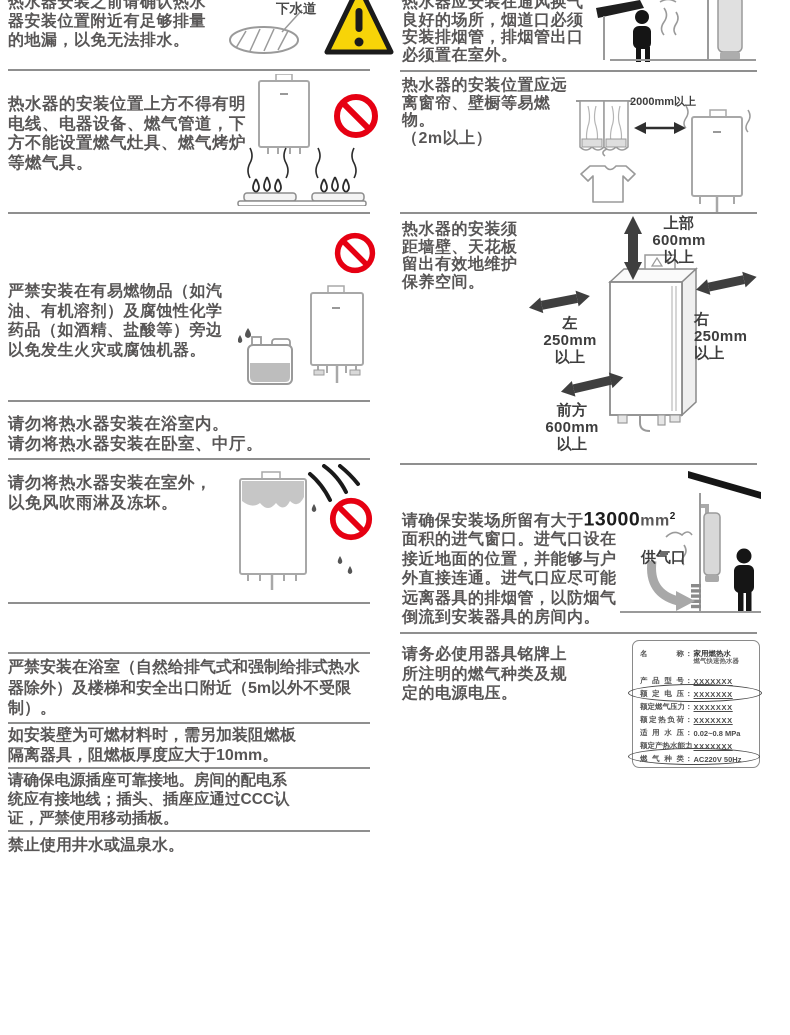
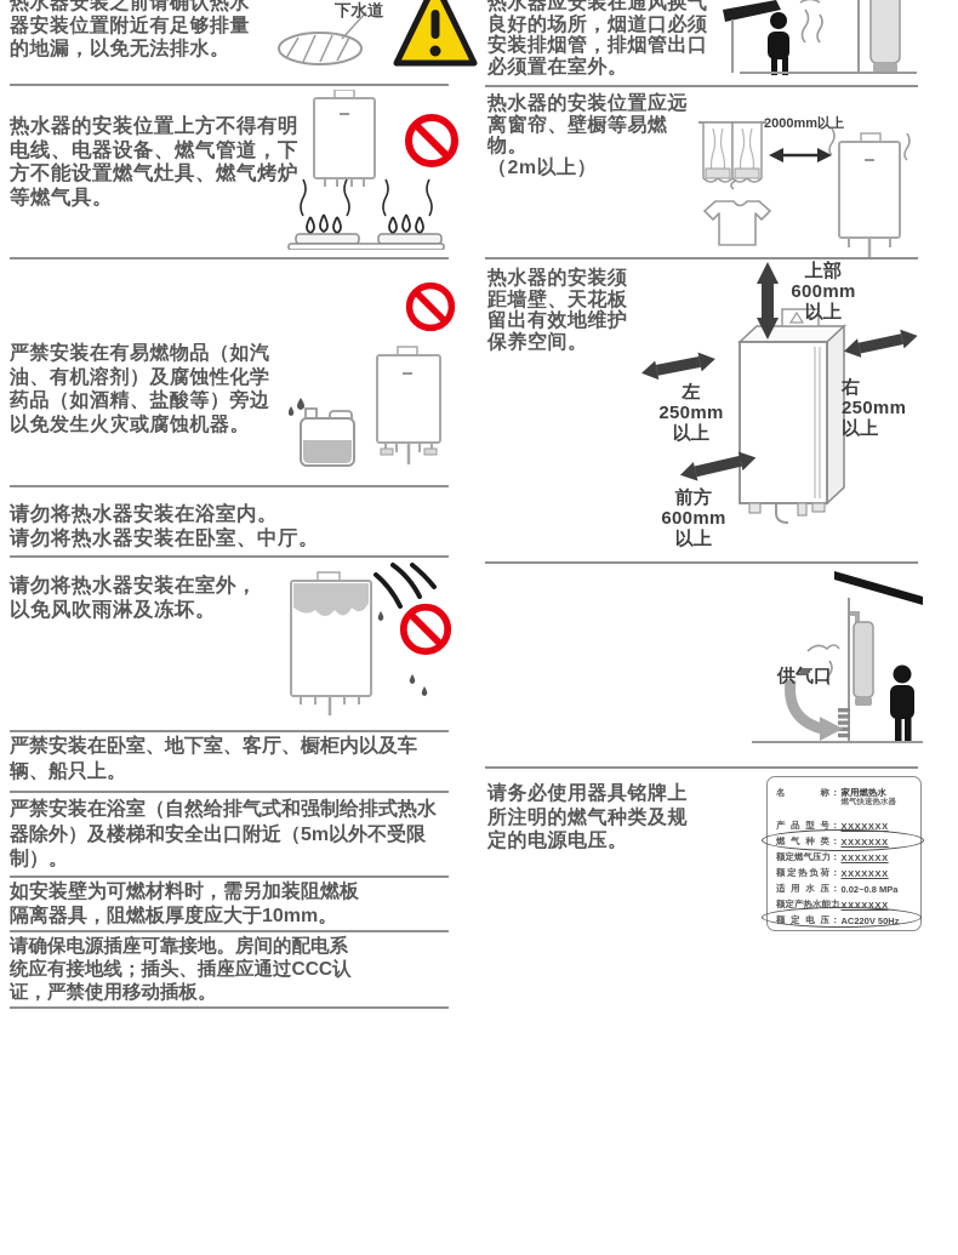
  热水器安装之前请确认热水
  器安装位置附近有足够排量
  的地漏，以免无法排水。
  下水道
  热水器的安装位置上方不得有明
  电线、电器设备、燃气管道，下
  方不能设置燃气灶具、燃气烤炉
  等燃气具。
  严禁安装在有易燃物品（如汽
  油、有机溶剂）及腐蚀性化学
  药品（如酒精、盐酸等）旁边
  以免发生火灾或腐蚀机器。
  请勿将热水器安装在浴室内。
  请勿将热水器安装在卧室、中厅。
  请勿将热水器安装在室外，
  以免风吹雨淋及冻坏。
+ 严禁安装在卧室、地下室、客厅、橱柜内以及车
+ 辆、船只上。
  严禁安装在浴室（自然给排气式和强制给排式热水
  器除外）及楼梯和安全出口附近（5m以外不受限
  制）。
  如安装壁为可燃材料时，需另加装阻燃板
  隔离器具，阻燃板厚度应大于10mm。
  请确保电源插座可靠接地。房间的配电系
  统应有接地线；插头、插座应通过CCC认
  证，严禁使用移动插板。
- 禁止使用井水或温泉水。
  热水器应安装在通风换气
  良好的场所，烟道口必须
  安装排烟管，排烟管出口
  必须置在室外。
  热水器的安装位置应远
  离窗帘、壁橱等易燃物。
  （2m以上）
  2000mm以上
  热水器的安装须
  距墙壁、天花板
  留出有效地维护
  保养空间。
  上部
  600mm
  以上
  左
  250mm
  以上
  右
  250mm
  以上
  前方
  600mm
  以上
- 请确保安装场所留有大于13000mm2
- 面积的进气窗口。进气口设在
- 接近地面的位置，并能够与户
- 外直接连通。进气口应尽可能
- 远离器具的排烟管，以防烟气
- 倒流到安装器具的房间内。
  供气口
  请务必使用器具铭牌上
  所注明的燃气种类及规
  定的电源电压。
  名 称
  ：
  家用燃热水
  产 品 型 号
  ：
  XXXXXXX
- 额 定 电 压
+ 燃 气 种 类
  ：
  XXXXXXX
  额定燃气压力
  ：
  XXXXXXX
  额定热负荷
  ：
  XXXXXXX
  适 用 水 压
  ：
  0.02~0.8 MPa
  额定产热水能
  ：
  XXXXXXX
- 燃 气 种 类
+ 额 定 电 压
  ：
  AC220V 50Hz
